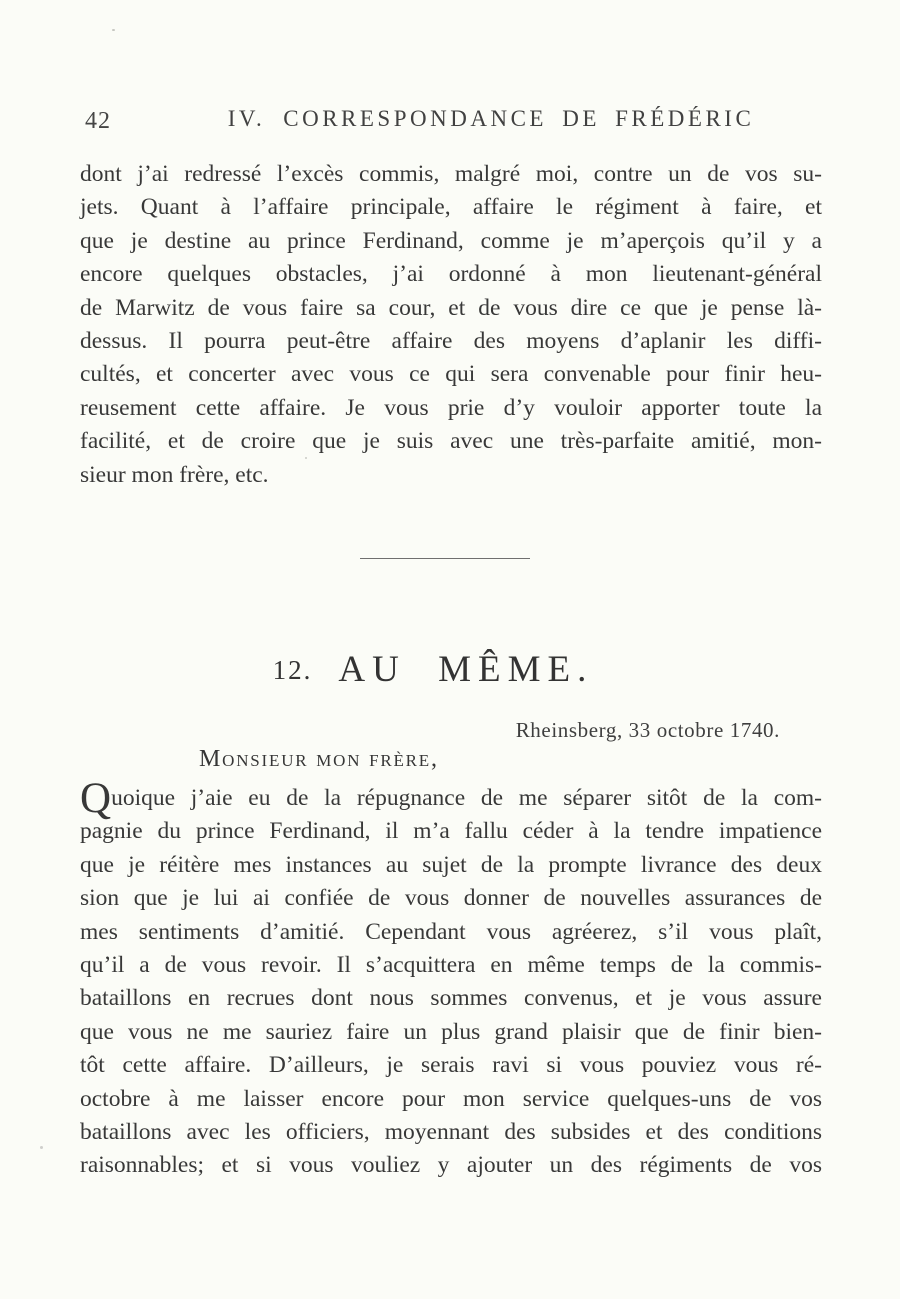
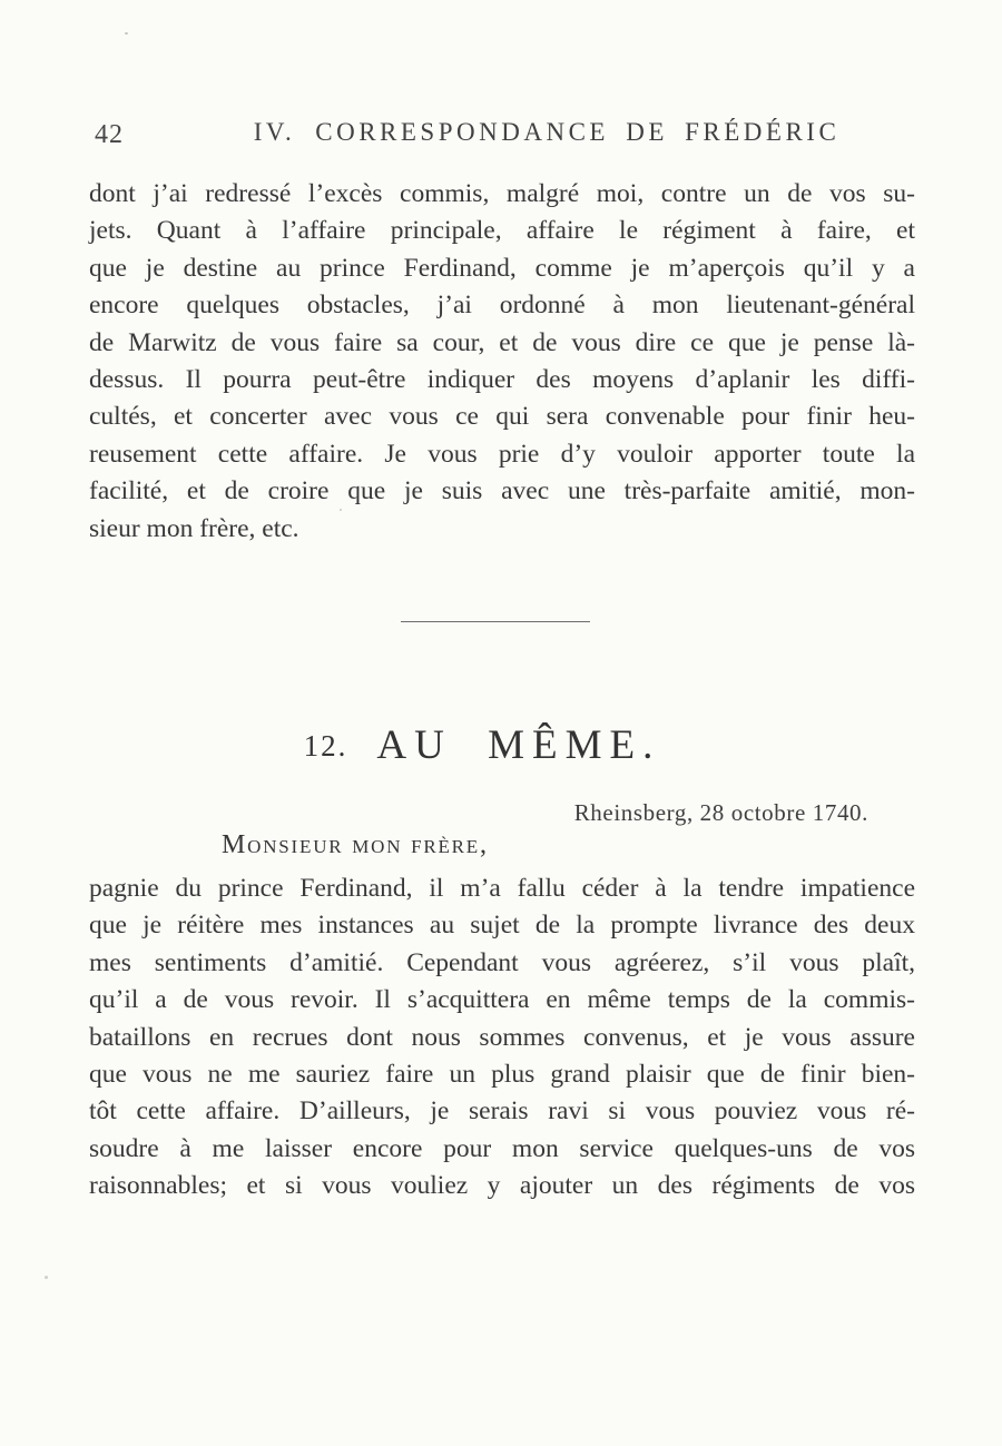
  42
  IV. CORRESPONDANCE DE FRÉDÉRIC
  dont j’ai redressé l’excès commis, malgré moi, contre un de vos su-
  jets. Quant à l’affaire principale, affaire le régiment à faire, et
  que je destine au prince Ferdinand, comme je m’aperçois qu’il y a
  encore quelques obstacles, j’ai ordonné à mon lieutenant-général
  de Marwitz de vous faire sa cour, et de vous dire ce que je pense là-
- dessus. Il pourra peut-être affaire des moyens d’aplanir les diffi-
+ dessus. Il pourra peut-être indiquer des moyens d’aplanir les diffi-
  cultés, et concerter avec vous ce qui sera convenable pour finir heu-
  reusement cette affaire. Je vous prie d’y vouloir apporter toute la
  facilité, et de croire que je suis avec une très-parfaite amitié, mon-
  sieur mon frère, etc.
  12. AU MÊME.
- Rheinsberg, 33 octobre 1740.
+ Rheinsberg, 28 octobre 1740.
  Monsieur mon frère,
- Quoique j’aie eu de la répugnance de me séparer sitôt de la com-
  pagnie du prince Ferdinand, il m’a fallu céder à la tendre impatience
  que je réitère mes instances au sujet de la prompte livrance des deux
- sion que je lui ai confiée de vous donner de nouvelles assurances de
  mes sentiments d’amitié. Cependant vous agréerez, s’il vous plaît,
  qu’il a de vous revoir. Il s’acquittera en même temps de la commis-
  bataillons en recrues dont nous sommes convenus, et je vous assure
  que vous ne me sauriez faire un plus grand plaisir que de finir bien-
  tôt cette affaire. D’ailleurs, je serais ravi si vous pouviez vous ré-
- octobre à me laisser encore pour mon service quelques-uns de vos
+ soudre à me laisser encore pour mon service quelques-uns de vos
- bataillons avec les officiers, moyennant des subsides et des conditions
  raisonnables; et si vous vouliez y ajouter un des régiments de vos
